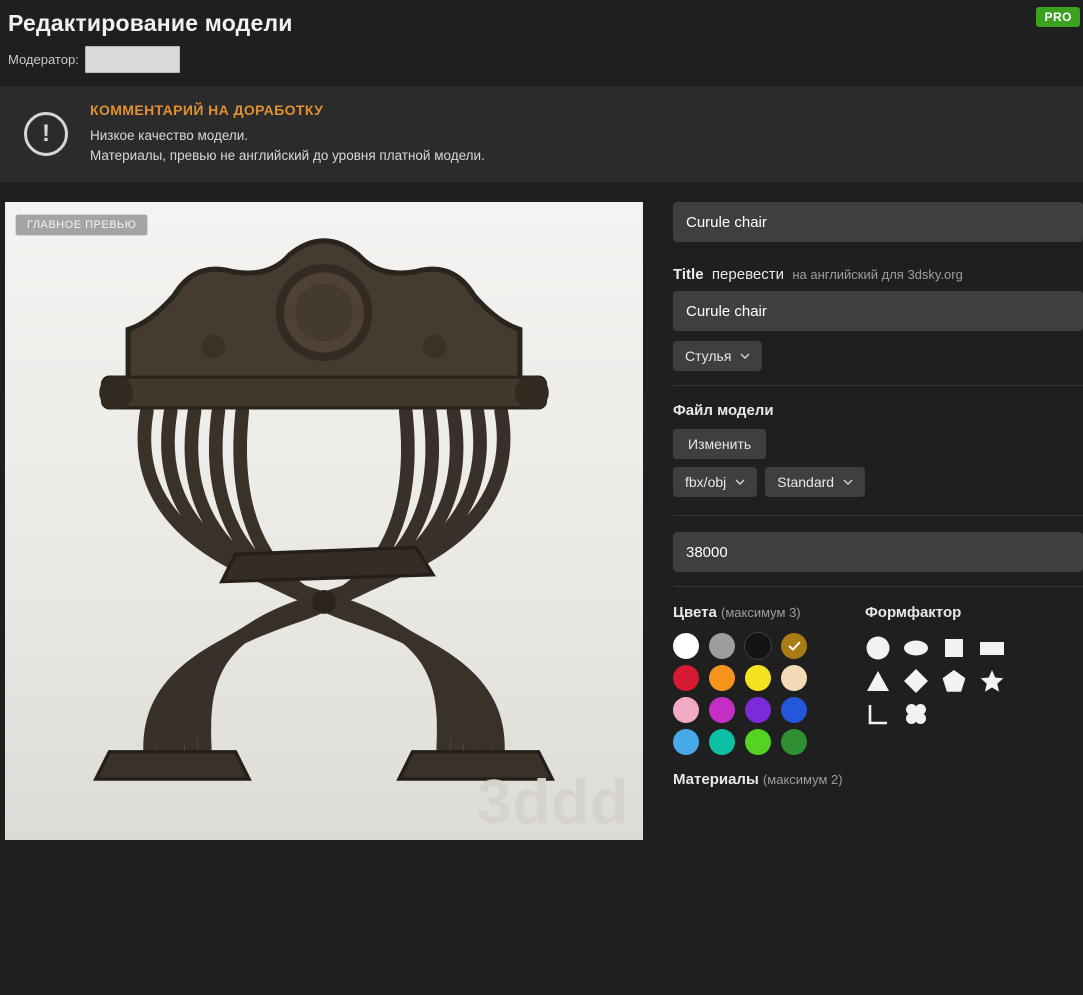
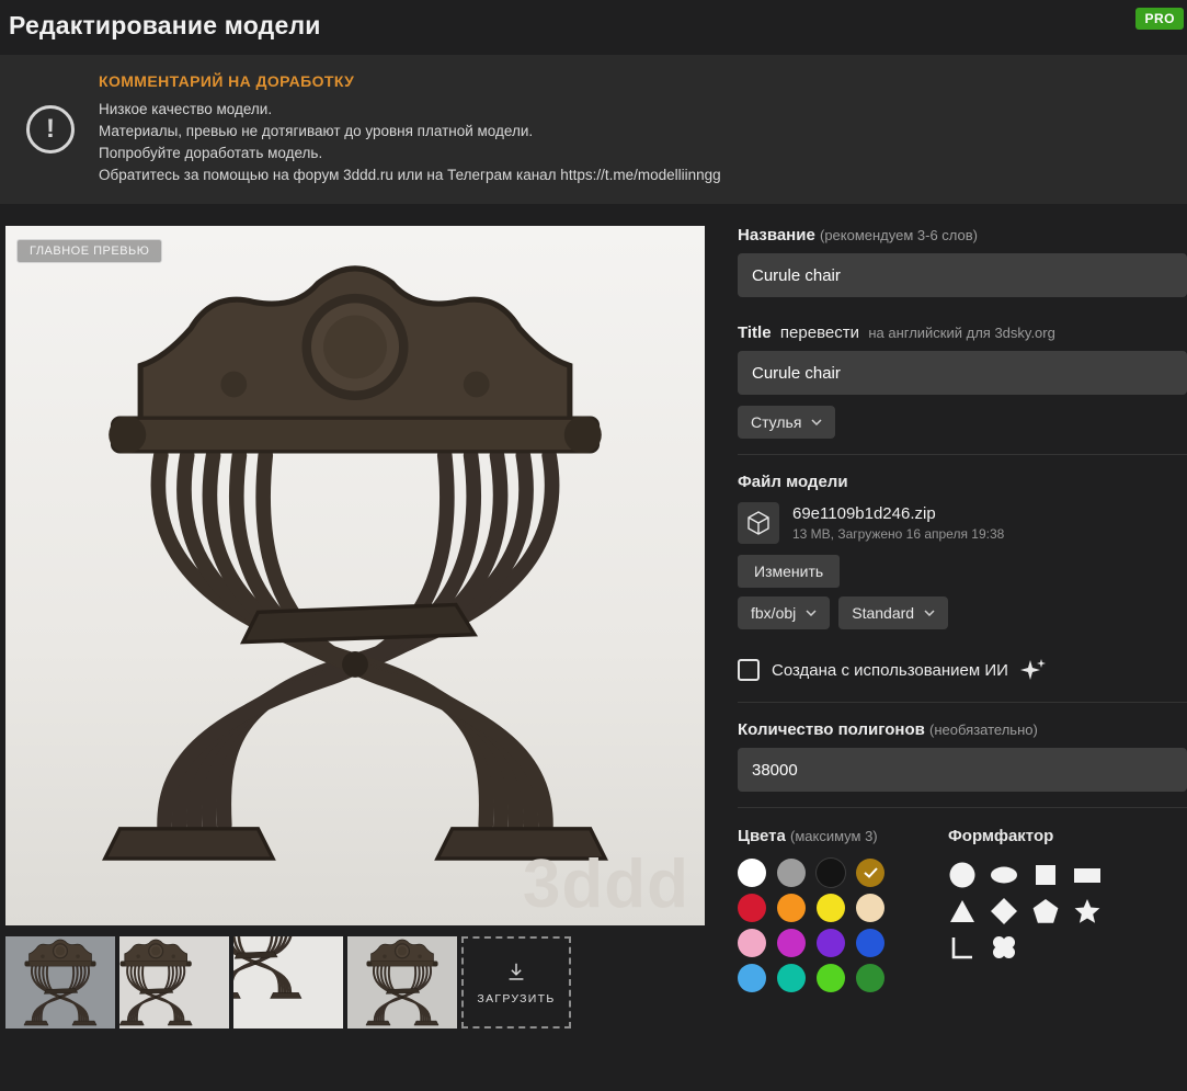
  Редактирование модели
  PRO
- Модератор:
  !
  КОММЕНТАРИЙ НА ДОРАБОТКУ
  Низкое качество модели.
- Материалы, превью не английский до уровня платной модели.
+ Материалы, превью не дотягивают до уровня платной модели.
+ Попробуйте доработать модель.
+ Обратитесь за помощью на форум 3ddd.ru или на Телеграм канал https://t.me/modelliinngg
  ГЛАВНОЕ ПРЕВЬЮ
  3ddd
+ ЗАГРУЗИТЬ
+ Название (рекомендуем 3-6 слов)
  Curule chair
  Title перевести на английский для 3dsky.org
  Curule chair
  Стулья
  Файл модели
+ 69e1109b1d246.zip
+ 13 МВ, Загружено 16 апреля 19:38
  Изменить
  fbx/obj
  Standard
+ Создана с использованием ИИ
+ Количество полигонов (необязательно)
  38000
  Цвета (максимум 3)
  Формфактор
- Материалы (максимум 2)
